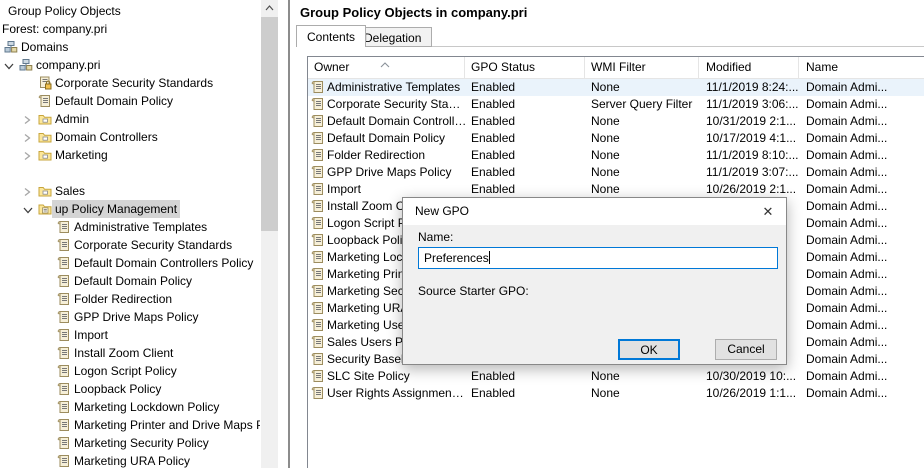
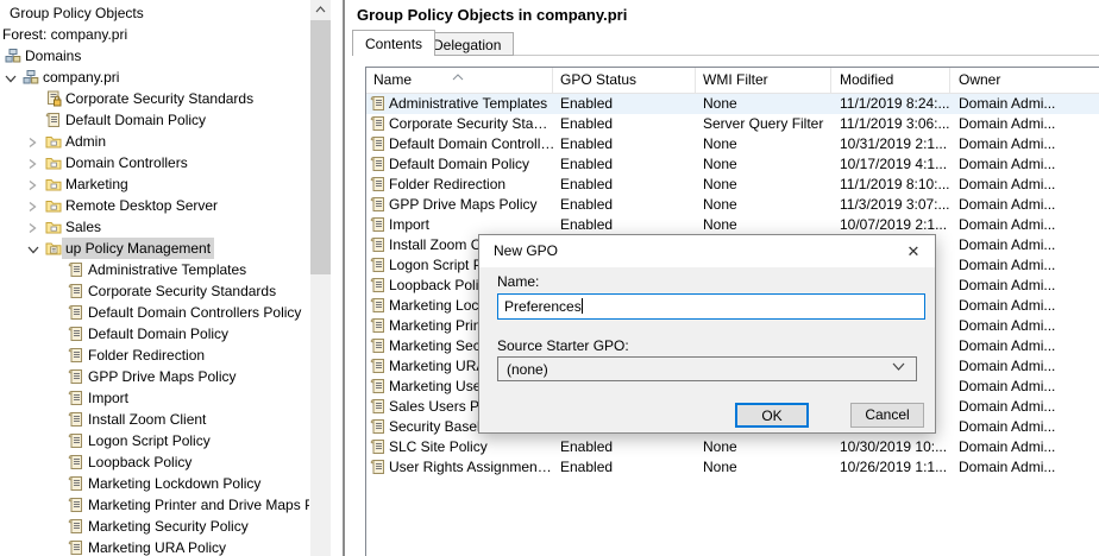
  Group Policy Objects
  Forest: company.pri
  Domains
  company.pri
  Corporate Security Standards
  Default Domain Policy
  Admin
  Domain Controllers
  Marketing
+ Remote Desktop Server
  Sales
  up Policy Management
  Administrative Templates
  Corporate Security Standards
  Default Domain Controllers Policy
  Default Domain Policy
  Folder Redirection
  GPP Drive Maps Policy
  Import
  Install Zoom Client
  Logon Script Policy
  Loopback Policy
  Marketing Lockdown Policy
  Marketing Printer and Drive Maps
  Marketing Security Policy
  Marketing URA Policy
  Group Policy Objects in company.pri
  Contents
  Delegation
- Owner
+ Name
  GPO Status
  WMI Filter
  Modified
- Name
+ Owner
  Administrative Templates
  Enabled
  None
  11/1/2019 8:24:...
  Domain Admi...
  Corporate Security Standa
  Enabled
  Server Query Filter
  11/1/2019 3:06:...
  Domain Admi...
  Default Domain Controller
  Enabled
  None
  10/31/2019 2:1...
  Domain Admi...
  Default Domain Policy
  Enabled
  None
  10/17/2019 4:1...
  Domain Admi...
  Folder Redirection
  Enabled
  None
  11/1/2019 8:10:...
  Domain Admi...
  GPP Drive Maps Policy
  Enabled
  None
- 11/1/2019 3:07:...
+ 11/3/2019 3:07:...
  Domain Admi...
  Import
  Enabled
  None
- 10/26/2019 2:1...
+ 10/07/2019 2:1...
  Domain Admi...
  Install Zoom C
  Domain Admi...
  Domain Admi...
  Loopback Pol
  Domain Admi...
  Domain Admi...
  Domain Admi...
  Domain Admi...
  Domain Admi...
  Domain Admi...
  Domain Admi...
  Security Base
  Domain Admi...
  SLC Site Policy
  Enabled
  None
  10/30/2019 10:...
  Domain Admi...
  User Rights Assignment P
  Enabled
  None
  10/26/2019 1:1...
  Domain Admi...
  New GPO
  ✕
  Name:
  Preferences
  Source Starter GPO:
+ (none)
  OK
  Cancel
